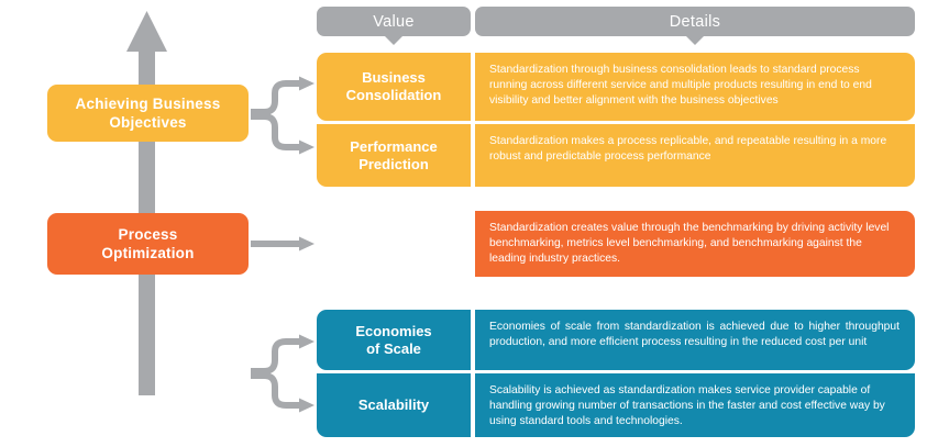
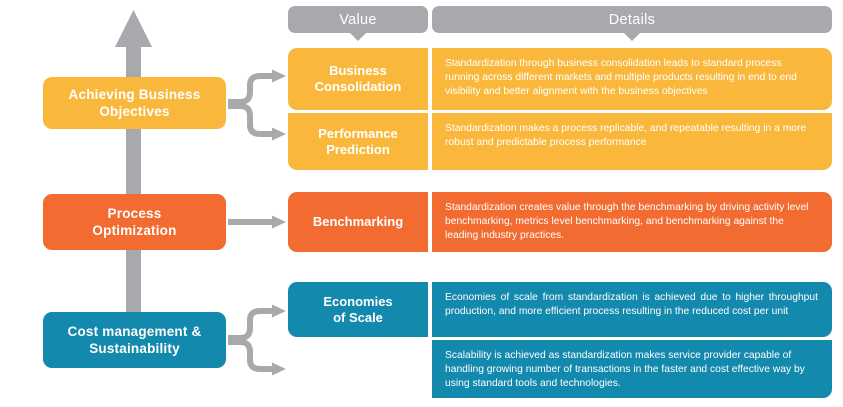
  Value
  Details
  Achieving Business
  Objectives
  Process
  Optimization
+ Cost management &
+ Sustainability
  Business
  Consolidation
  Performance
  Prediction
+ Benchmarking
  Economies
  of Scale
- Scalability
- Standardization through business consolidation leads to standard process running across different service and multiple products resulting in end to end visibility and better alignment with the business objectives
+ Standardization through business consolidation leads to standard process running across different markets and multiple products resulting in end to end visibility and better alignment with the business objectives
  Standardization makes a process replicable, and repeatable resulting in a more robust and predictable process performance
  Standardization creates value through the benchmarking by driving activity level benchmarking, metrics level benchmarking, and benchmarking against the leading industry practices.
  Economies of scale from standardization is achieved due to higher throughput production, and more efficient process resulting in the reduced cost per unit
  Scalability is achieved as standardization makes service provider capable of handling growing number of transactions in the faster and cost effective way by using standard tools and technologies.
